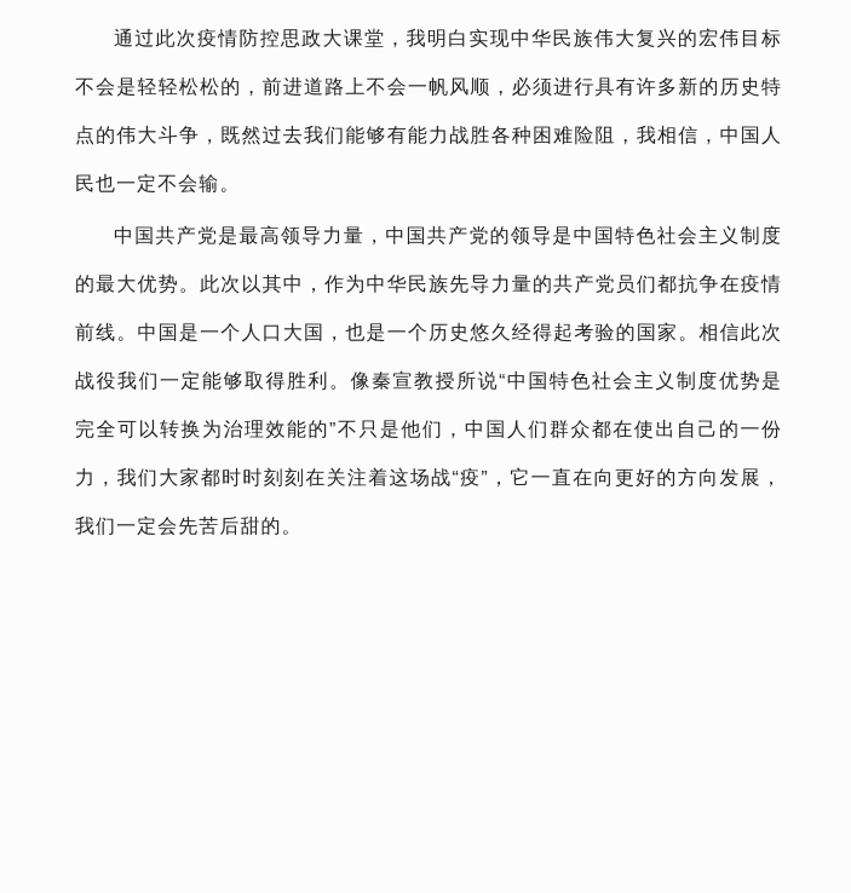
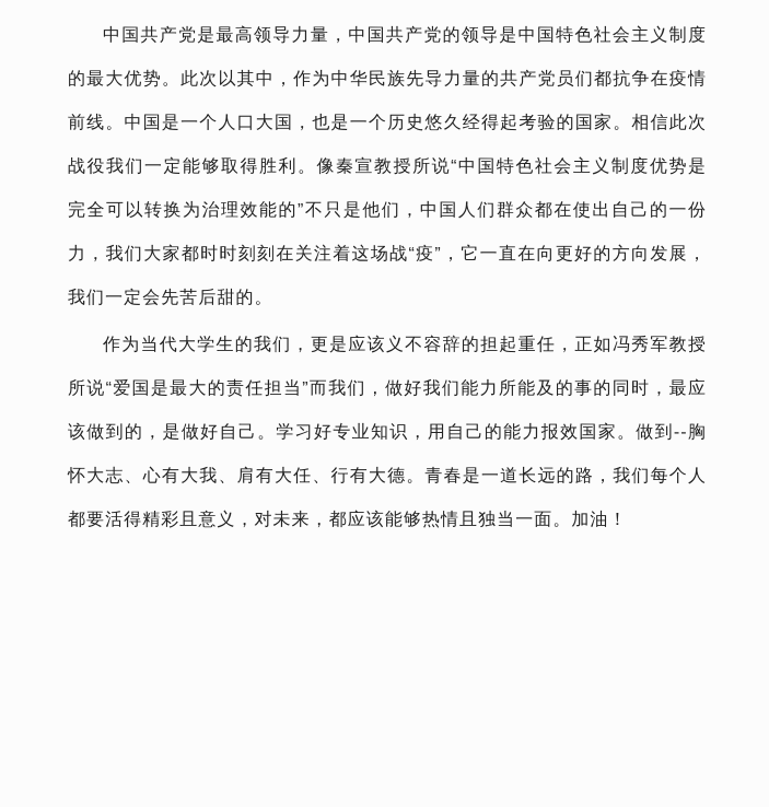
- 通过此次疫情防控思政大课堂，我明白实现中华民族伟大复兴的宏伟目标不会是轻轻松松的，前进道路上不会一帆风顺，必须进行具有许多新的历史特点的伟大斗争，既然过去我们能够有能力战胜各种困难险阻，我相信，中国人民也一定不会输。
  中国共产党是最高领导力量，中国共产党的领导是中国特色社会主义制度的最大优势。此次以其中，作为中华民族先导力量的共产党员们都抗争在疫情前线。中国是一个人口大国，也是一个历史悠久经得起考验的国家。相信此次战役我们一定能够取得胜利。像秦宣教授所说“中国特色社会主义制度优势是完全可以转换为治理效能的”不只是他们，中国人们群众都在使出自己的一份力，我们大家都时时刻刻在关注着这场战“疫”，它一直在向更好的方向发展，我们一定会先苦后甜的。
+ 作为当代大学生的我们，更是应该义不容辞的担起重任，正如冯秀军教授所说“爱国是最大的责任担当”而我们，做好我们能力所能及的事的同时，最应该做到的，是做好自己。学习好专业知识，用自己的能力报效国家。做到--胸怀大志、心有大我、肩有大任、行有大德。青春是一道长远的路，我们每个人都要活得精彩且意义，对未来，都应该能够热情且独当一面。加油！
